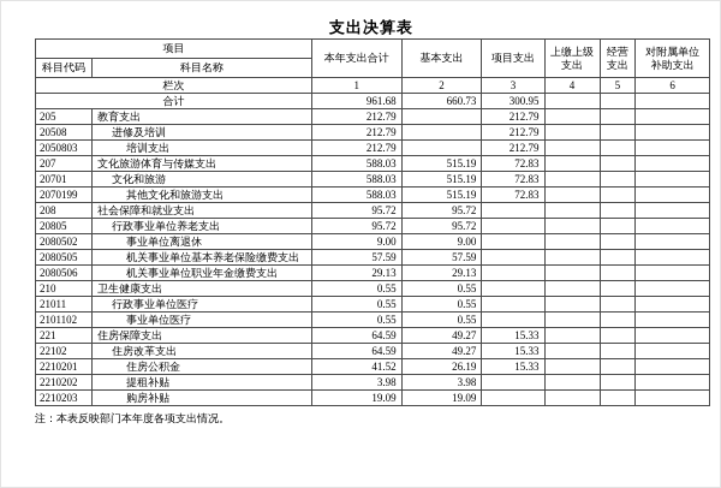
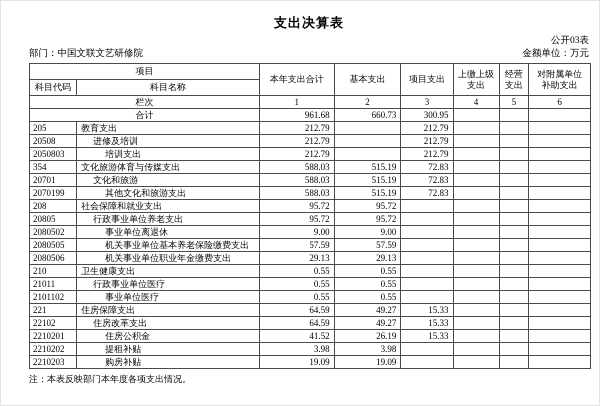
  支出决算表
+ 公开03表
+ 部门：中国文联文艺研修院
+ 金额单位：万元
  项目	本年支出合计	基本支出	项目支出	上缴上级 支出	经营 支出	对附属单位 补助支出
  科目代码	科目名称
  栏次	1	2	3	4	5	6
  合计	961.68	660.73	300.95
  205	教育支出	212.79		212.79
  20508	进修及培训	212.79		212.79
  2050803	培训支出	212.79		212.79
- 207	文化旅游体育与传媒支出	588.03	515.19	72.83
+ 354	文化旅游体育与传媒支出	588.03	515.19	72.83
  20701	文化和旅游	588.03	515.19	72.83
  2070199	其他文化和旅游支出	588.03	515.19	72.83
  208	社会保障和就业支出	95.72	95.72
  20805	行政事业单位养老支出	95.72	95.72
  2080502	事业单位离退休	9.00	9.00
  2080505	机关事业单位基本养老保险缴费支出	57.59	57.59
  2080506	机关事业单位职业年金缴费支出	29.13	29.13
  210	卫生健康支出	0.55	0.55
  21011	行政事业单位医疗	0.55	0.55
  2101102	事业单位医疗	0.55	0.55
  221	住房保障支出	64.59	49.27	15.33
  22102	住房改革支出	64.59	49.27	15.33
  2210201	住房公积金	41.52	26.19	15.33
  2210202	提租补贴	3.98	3.98
  2210203	购房补贴	19.09	19.09
  注：本表反映部门本年度各项支出情况。
